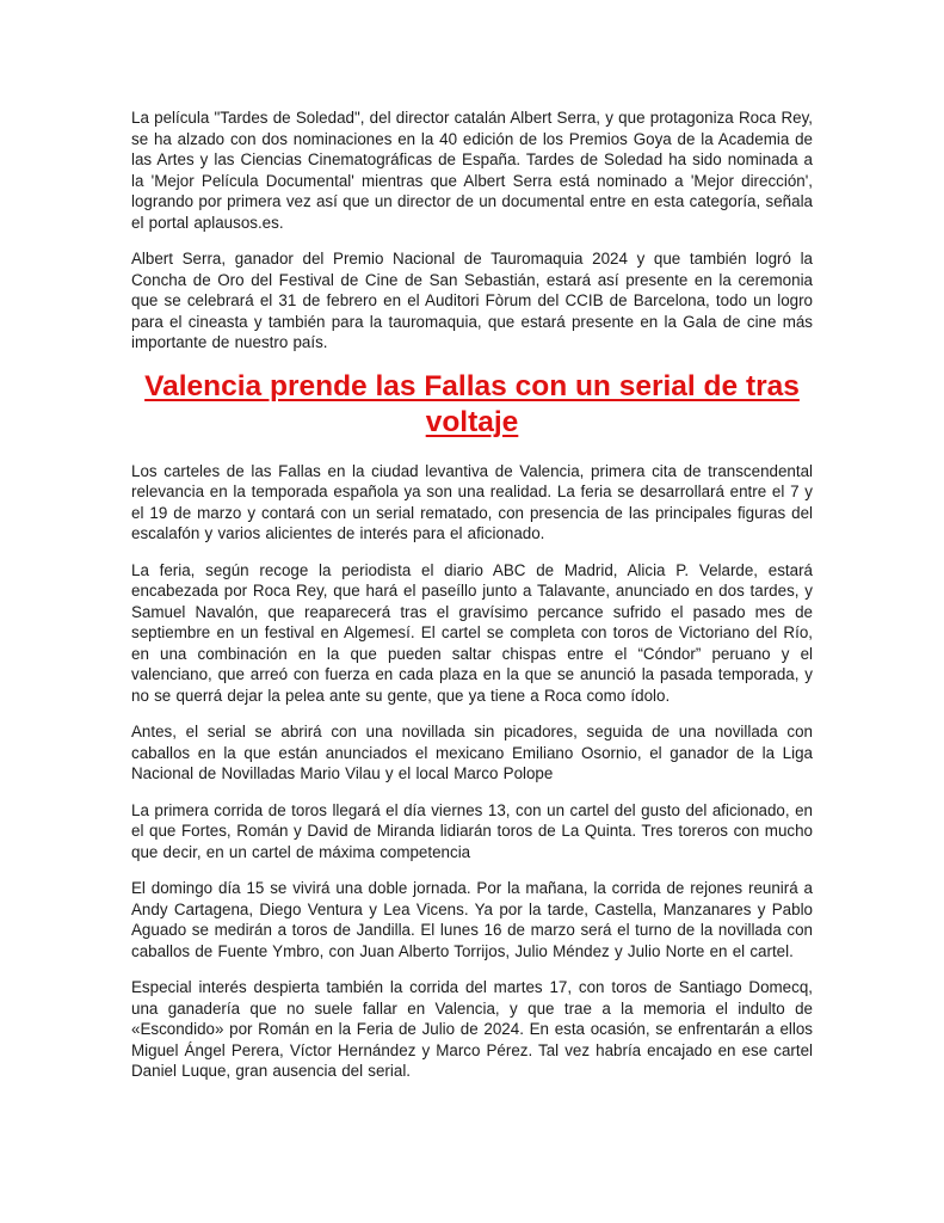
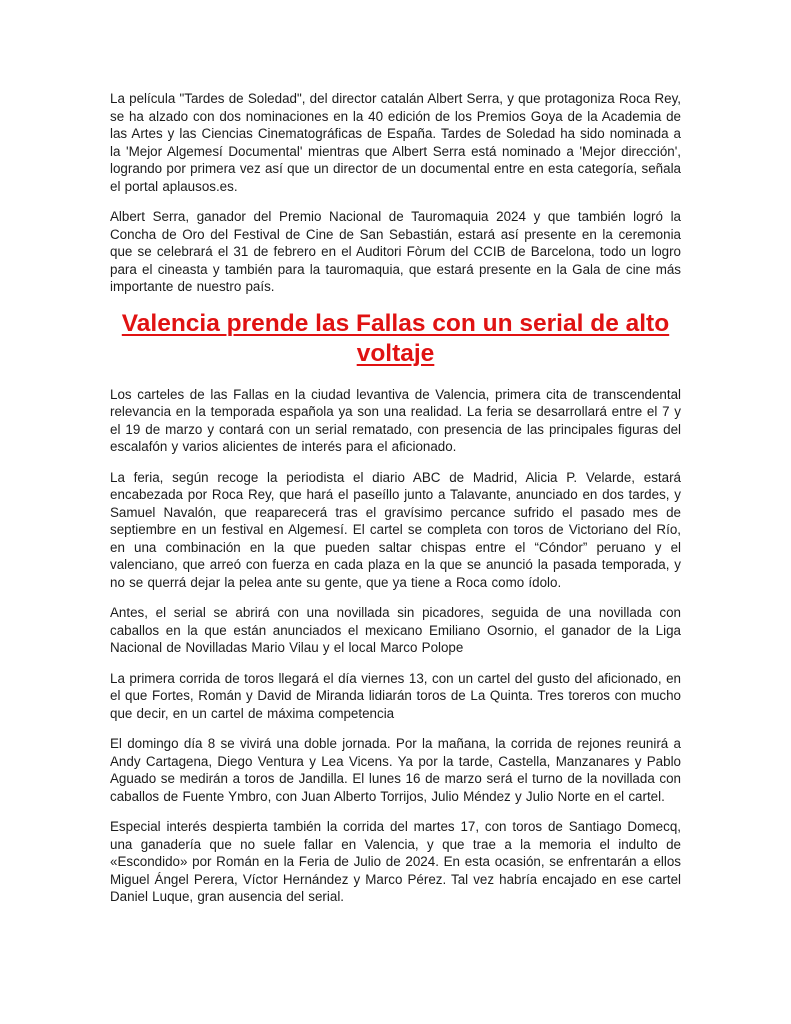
- La película "Tardes de Soledad", del director catalán Albert Serra, y que protagoniza Roca Rey, se ha alzado con dos nominaciones en la 40 edición de los Premios Goya de la Academia de las Artes y las Ciencias Cinematográficas de España. Tardes de Soledad ha sido nominada a la 'Mejor Película Documental' mientras que Albert Serra está nominado a 'Mejor dirección', logrando por primera vez así que un director de un documental entre en esta categoría, señala el portal aplausos.es.
+ La película "Tardes de Soledad", del director catalán Albert Serra, y que protagoniza Roca Rey, se ha alzado con dos nominaciones en la 40 edición de los Premios Goya de la Academia de las Artes y las Ciencias Cinematográficas de España. Tardes de Soledad ha sido nominada a la 'Mejor Algemesí Documental' mientras que Albert Serra está nominado a 'Mejor dirección', logrando por primera vez así que un director de un documental entre en esta categoría, señala el portal aplausos.es.
  Albert Serra, ganador del Premio Nacional de Tauromaquia 2024 y que también logró la Concha de Oro del Festival de Cine de San Sebastián, estará así presente en la ceremonia que se celebrará el 31 de febrero en el Auditori Fòrum del CCIB de Barcelona, todo un logro para el cineasta y también para la tauromaquia, que estará presente en la Gala de cine más importante de nuestro país.
- Valencia prende las Fallas con un serial de tras voltaje
+ Valencia prende las Fallas con un serial de alto voltaje
  Los carteles de las Fallas en la ciudad levantiva de Valencia, primera cita de transcendental relevancia en la temporada española ya son una realidad. La feria se desarrollará entre el 7 y el 19 de marzo y contará con un serial rematado, con presencia de las principales figuras del escalafón y varios alicientes de interés para el aficionado.
  La feria, según recoge la periodista el diario ABC de Madrid, Alicia P. Velarde, estará encabezada por Roca Rey, que hará el paseíllo junto a Talavante, anunciado en dos tardes, y Samuel Navalón, que reaparecerá tras el gravísimo percance sufrido el pasado mes de septiembre en un festival en Algemesí. El cartel se completa con toros de Victoriano del Río, en una combinación en la que pueden saltar chispas entre el “Cóndor” peruano y el valenciano, que arreó con fuerza en cada plaza en la que se anunció la pasada temporada, y no se querrá dejar la pelea ante su gente, que ya tiene a Roca como ídolo.
  Antes, el serial se abrirá con una novillada sin picadores, seguida de una novillada con caballos en la que están anunciados el mexicano Emiliano Osornio, el ganador de la Liga Nacional de Novilladas Mario Vilau y el local Marco Polope
  La primera corrida de toros llegará el día viernes 13, con un cartel del gusto del aficionado, en el que Fortes, Román y David de Miranda lidiarán toros de La Quinta. Tres toreros con mucho que decir, en un cartel de máxima competencia
- El domingo día 15 se vivirá una doble jornada. Por la mañana, la corrida de rejones reunirá a Andy Cartagena, Diego Ventura y Lea Vicens. Ya por la tarde, Castella, Manzanares y Pablo Aguado se medirán a toros de Jandilla. El lunes 16 de marzo será el turno de la novillada con caballos de Fuente Ymbro, con Juan Alberto Torrijos, Julio Méndez y Julio Norte en el cartel.
+ El domingo día 8 se vivirá una doble jornada. Por la mañana, la corrida de rejones reunirá a Andy Cartagena, Diego Ventura y Lea Vicens. Ya por la tarde, Castella, Manzanares y Pablo Aguado se medirán a toros de Jandilla. El lunes 16 de marzo será el turno de la novillada con caballos de Fuente Ymbro, con Juan Alberto Torrijos, Julio Méndez y Julio Norte en el cartel.
  Especial interés despierta también la corrida del martes 17, con toros de Santiago Domecq, una ganadería que no suele fallar en Valencia, y que trae a la memoria el indulto de «Escondido» por Román en la Feria de Julio de 2024. En esta ocasión, se enfrentarán a ellos Miguel Ángel Perera, Víctor Hernández y Marco Pérez. Tal vez habría encajado en ese cartel Daniel Luque, gran ausencia del serial.
